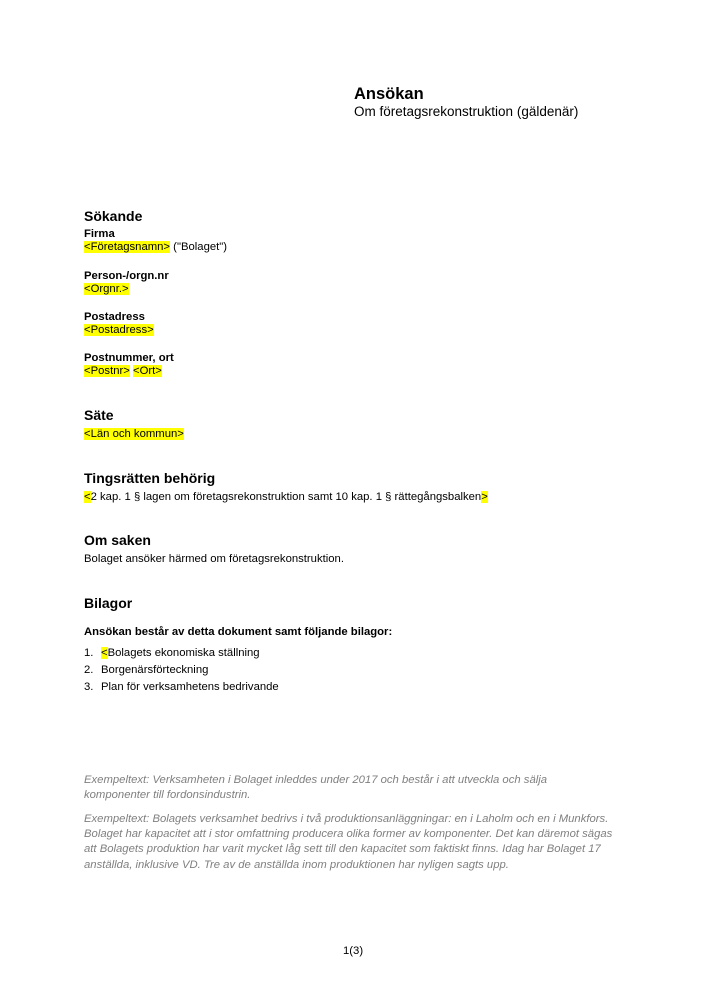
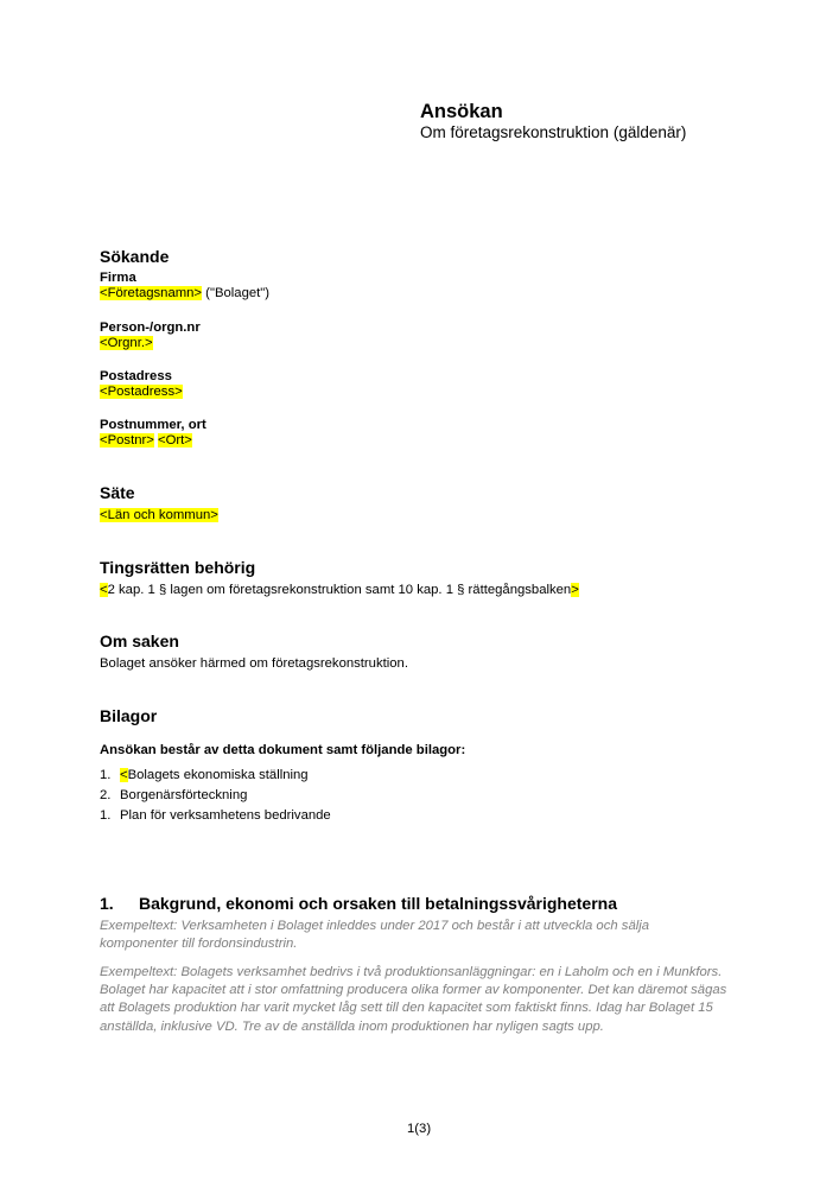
  Ansökan
  Om företagsrekonstruktion (gäldenär)
  Sökande
  Firma
  <Företagsnamn> ("Bolaget")
  Person-/orgn.nr
  <Orgnr.>
  Postadress
  <Postadress>
  Postnummer, ort
  <Postnr> <Ort>
  Säte
  <Län och kommun>
  Tingsrätten behörig
  <2 kap. 1 § lagen om företagsrekonstruktion samt 10 kap. 1 § rättegångsbalken>
  Om saken
  Bolaget ansöker härmed om företagsrekonstruktion.
  Bilagor
  Ansökan består av detta dokument samt följande bilagor:
  1. <Bolagets ekonomiska ställning
  2. Borgenärsförteckning
- 3. Plan för verksamhetens bedrivande
+ 1. Plan för verksamhetens bedrivande
+ 1. Bakgrund, ekonomi och orsaken till betalningssvårigheterna
  Exempeltext: Verksamheten i Bolaget inleddes under 2017 och består i att utveckla och sälja komponenter till fordonsindustrin.
- Exempeltext: Bolagets verksamhet bedrivs i två produktionsanläggningar: en i Laholm och en i Munkfors. Bolaget har kapacitet att i stor omfattning producera olika former av komponenter. Det kan däremot sägas att Bolagets produktion har varit mycket låg sett till den kapacitet som faktiskt finns. Idag har Bolaget 17 anställda, inklusive VD. Tre av de anställda inom produktionen har nyligen sagts upp.
+ Exempeltext: Bolagets verksamhet bedrivs i två produktionsanläggningar: en i Laholm och en i Munkfors. Bolaget har kapacitet att i stor omfattning producera olika former av komponenter. Det kan däremot sägas att Bolagets produktion har varit mycket låg sett till den kapacitet som faktiskt finns. Idag har Bolaget 15 anställda, inklusive VD. Tre av de anställda inom produktionen har nyligen sagts upp.
  1(3)
